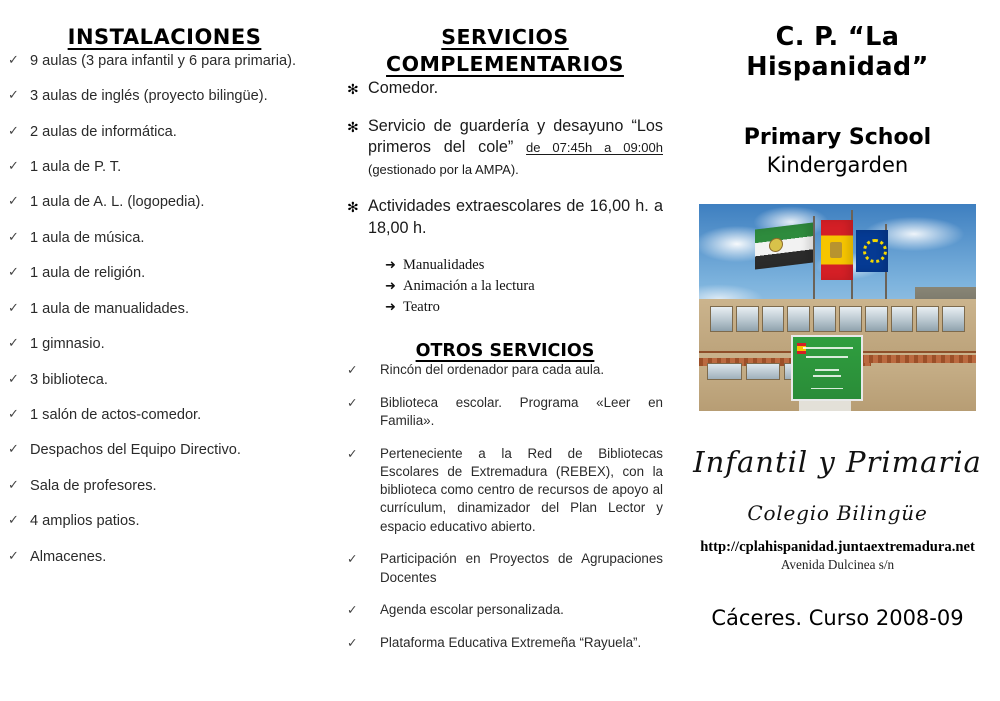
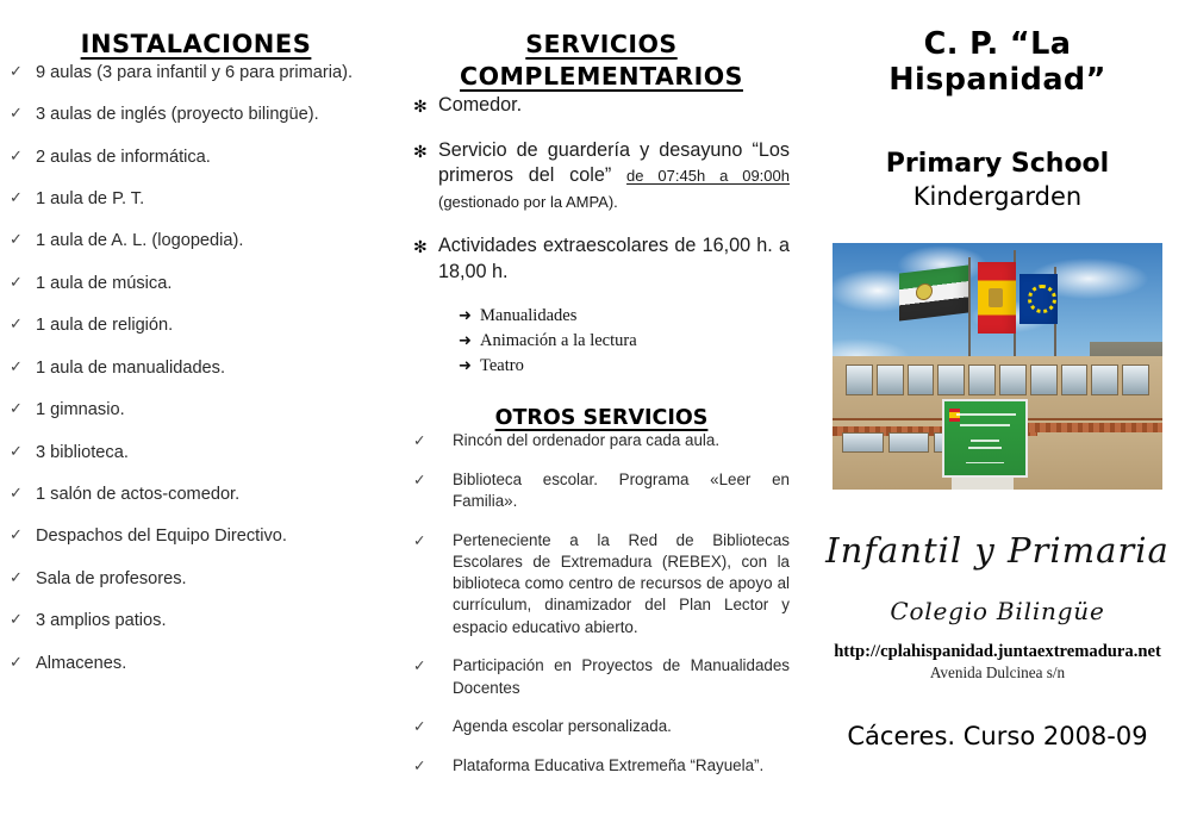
  INSTALACIONES
  ✓
  9 aulas (3 para infantil y 6 para primaria).
  ✓
  3 aulas de inglés (proyecto bilingüe).
  ✓
  2 aulas de informática.
  ✓
  1 aula de P. T.
  ✓
  1 aula de A. L. (logopedia).
  ✓
  1 aula de música.
  ✓
  1 aula de religión.
  ✓
  1 aula de manualidades.
  ✓
  1 gimnasio.
  ✓
  3 biblioteca.
  ✓
  1 salón de actos-comedor.
  ✓
  Despachos del Equipo Directivo.
  ✓
  Sala de profesores.
  ✓
- 4 amplios patios.
+ 3 amplios patios.
  ✓
  Almacenes.
  SERVICIOS
  COMPLEMENTARIOS
  ✻
  Comedor.
  ✻
  Servicio de guardería y desayuno “Los primeros del cole” de 07:45h a 09:00h (gestionado por la AMPA).
  ✻
  Actividades extraescolares de 16,00 h. a 18,00 h.
  ➜
  Manualidades
  ➜
  Animación a la lectura
  ➜
  Teatro
  OTROS SERVICIOS
  ✓
  Rincón del ordenador para cada aula.
  ✓
  Biblioteca escolar. Programa «Leer en Familia».
  ✓
  Perteneciente a la Red de Bibliotecas Escolares de Extremadura (REBEX), con la biblioteca como centro de recursos de apoyo al currículum, dinamizador del Plan Lector y espacio educativo abierto.
  ✓
- Participación en Proyectos de Agrupaciones Docentes
+ Participación en Proyectos de Manualidades Docentes
  ✓
  Agenda escolar personalizada.
  ✓
  Plataforma Educativa Extremeña “Rayuela”.
  C. P. “La Hispanidad”
  Primary School
  Kindergarden
  Infantil y Primaria
  Colegio Bilingüe
  http://cplahispanidad.juntaextremadura.net
  Avenida Dulcinea s/n
  Cáceres. Curso 2008-09
